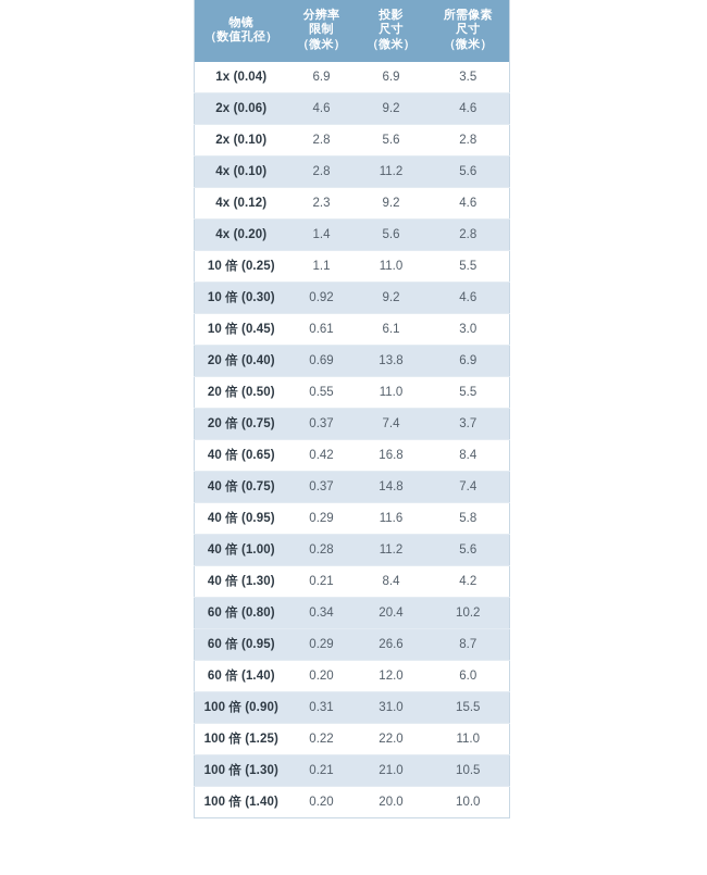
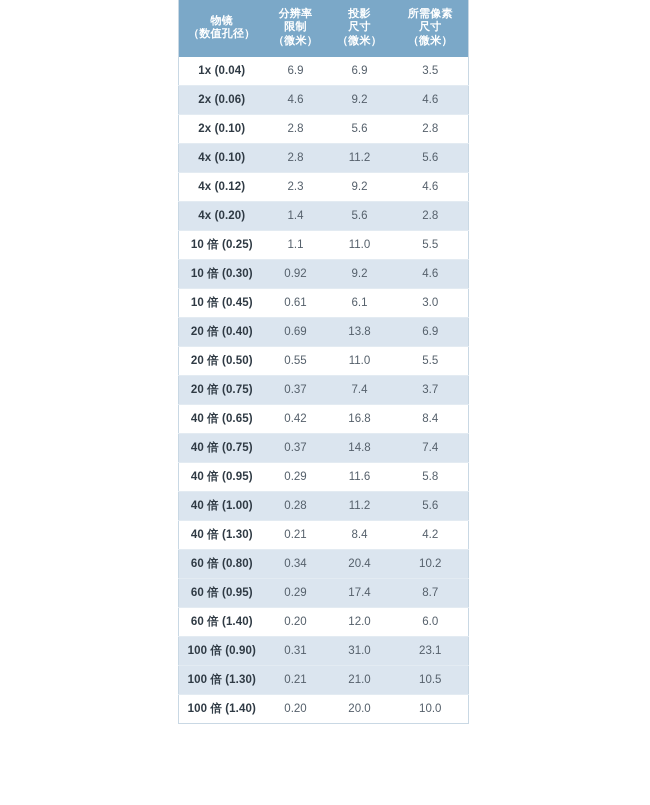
  物镜（数值孔径）	分辨率限制（微米）	投影尺寸（微米）	所需像素尺寸（微米）
  1x (0.04)	6.9	6.9	3.5
  2x (0.06)	4.6	9.2	4.6
  2x (0.10)	2.8	5.6	2.8
  4x (0.10)	2.8	11.2	5.6
  4x (0.12)	2.3	9.2	4.6
  4x (0.20)	1.4	5.6	2.8
  10 倍 (0.25)	1.1	11.0	5.5
  10 倍 (0.30)	0.92	9.2	4.6
  10 倍 (0.45)	0.61	6.1	3.0
  20 倍 (0.40)	0.69	13.8	6.9
  20 倍 (0.50)	0.55	11.0	5.5
  20 倍 (0.75)	0.37	7.4	3.7
  40 倍 (0.65)	0.42	16.8	8.4
  40 倍 (0.75)	0.37	14.8	7.4
  40 倍 (0.95)	0.29	11.6	5.8
  40 倍 (1.00)	0.28	11.2	5.6
  40 倍 (1.30)	0.21	8.4	4.2
  60 倍 (0.80)	0.34	20.4	10.2
- 60 倍 (0.95)	0.29	26.6	8.7
+ 60 倍 (0.95)	0.29	17.4	8.7
  60 倍 (1.40)	0.20	12.0	6.0
- 100 倍 (0.90)	0.31	31.0	15.5
+ 100 倍 (0.90)	0.31	31.0	23.1
- 100 倍 (1.25)	0.22	22.0	11.0
  100 倍 (1.30)	0.21	21.0	10.5
  100 倍 (1.40)	0.20	20.0	10.0
